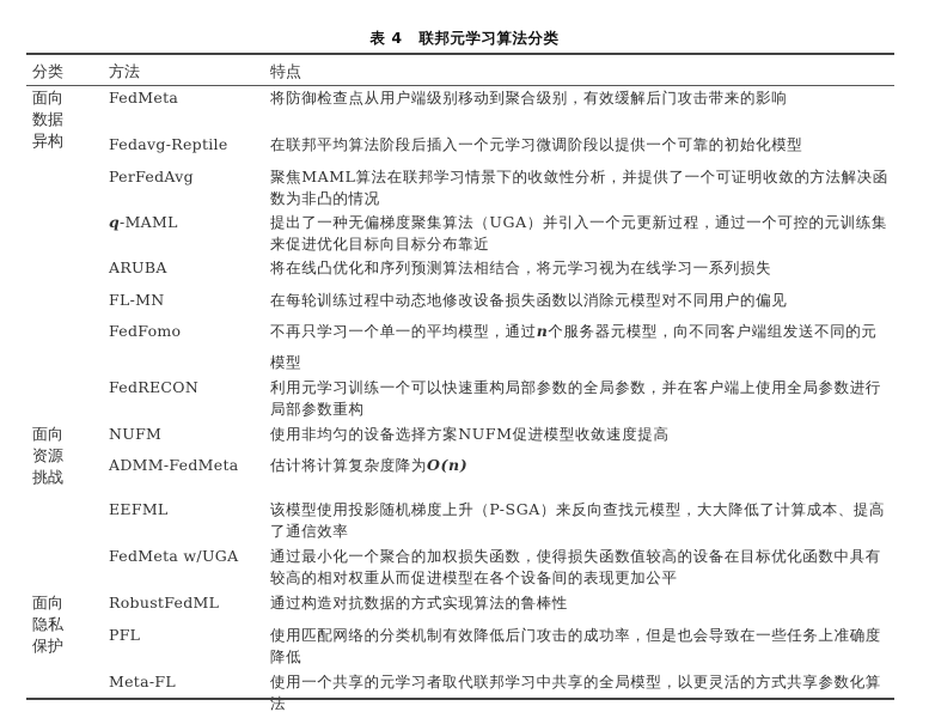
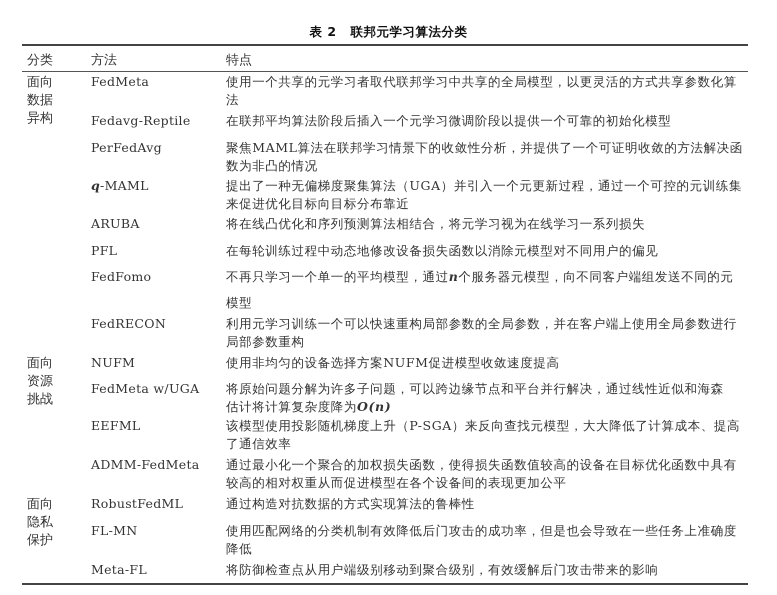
- 表 4 联邦元学习算法分类
+ 表 2 联邦元学习算法分类
  分类
  方法
  特点
  面向
  数据
  异构
  面向
  资源
  挑战
  面向
  隐私
  保护
  FedMeta
- 将防御检查点从用户端级别移动到聚合级别，有效缓解后门攻击带来的影响
+ 使用一个共享的元学习者取代联邦学习中共享的全局模型，以更灵活的方式共享参数化算法
  Fedavg-Reptile
  在联邦平均算法阶段后插入一个元学习微调阶段以提供一个可靠的初始化模型
  PerFedAvg
  聚焦MAML算法在联邦学习情景下的收敛性分析，并提供了一个可证明收敛的方法解决函数为非凸的情况
  q-MAML
  提出了一种无偏梯度聚集算法（UGA）并引入一个元更新过程，通过一个可控的元训练集来促进优化目标向目标分布靠近
  ARUBA
  将在线凸优化和序列预测算法相结合，将元学习视为在线学习一系列损失
- FL-MN
+ PFL
  在每轮训练过程中动态地修改设备损失函数以消除元模型对不同用户的偏见
  FedFomo
  不再只学习一个单一的平均模型，通过n个服务器元模型，向不同客户端组发送不同的元
  模型
  FedRECON
  利用元学习训练一个可以快速重构局部参数的全局参数，并在客户端上使用全局参数进行局部参数重构
  NUFM
  使用非均匀的设备选择方案NUFM促进模型收敛速度提高
- ADMM-FedMeta
+ FedMeta w/UGA
+ 将原始问题分解为许多子问题，可以跨边缘节点和平台并行解决，通过线性近似和海森
  估计将计算复杂度降为O(n)
  EEFML
  该模型使用投影随机梯度上升（P-SGA）来反向查找元模型，大大降低了计算成本、提高了通信效率
- FedMeta w/UGA
+ ADMM-FedMeta
  通过最小化一个聚合的加权损失函数，使得损失函数值较高的设备在目标优化函数中具有较高的相对权重从而促进模型在各个设备间的表现更加公平
  RobustFedML
  通过构造对抗数据的方式实现算法的鲁棒性
- PFL
+ FL-MN
  使用匹配网络的分类机制有效降低后门攻击的成功率，但是也会导致在一些任务上准确度降低
  Meta-FL
- 使用一个共享的元学习者取代联邦学习中共享的全局模型，以更灵活的方式共享参数化算法
+ 将防御检查点从用户端级别移动到聚合级别，有效缓解后门攻击带来的影响
